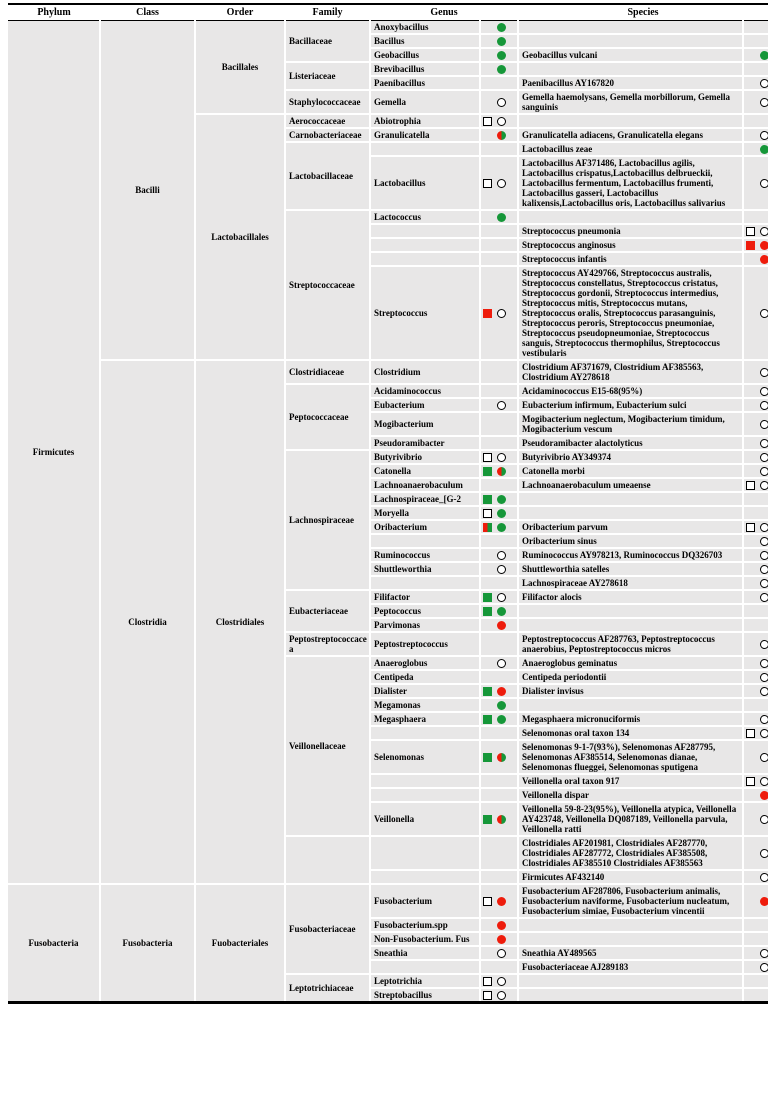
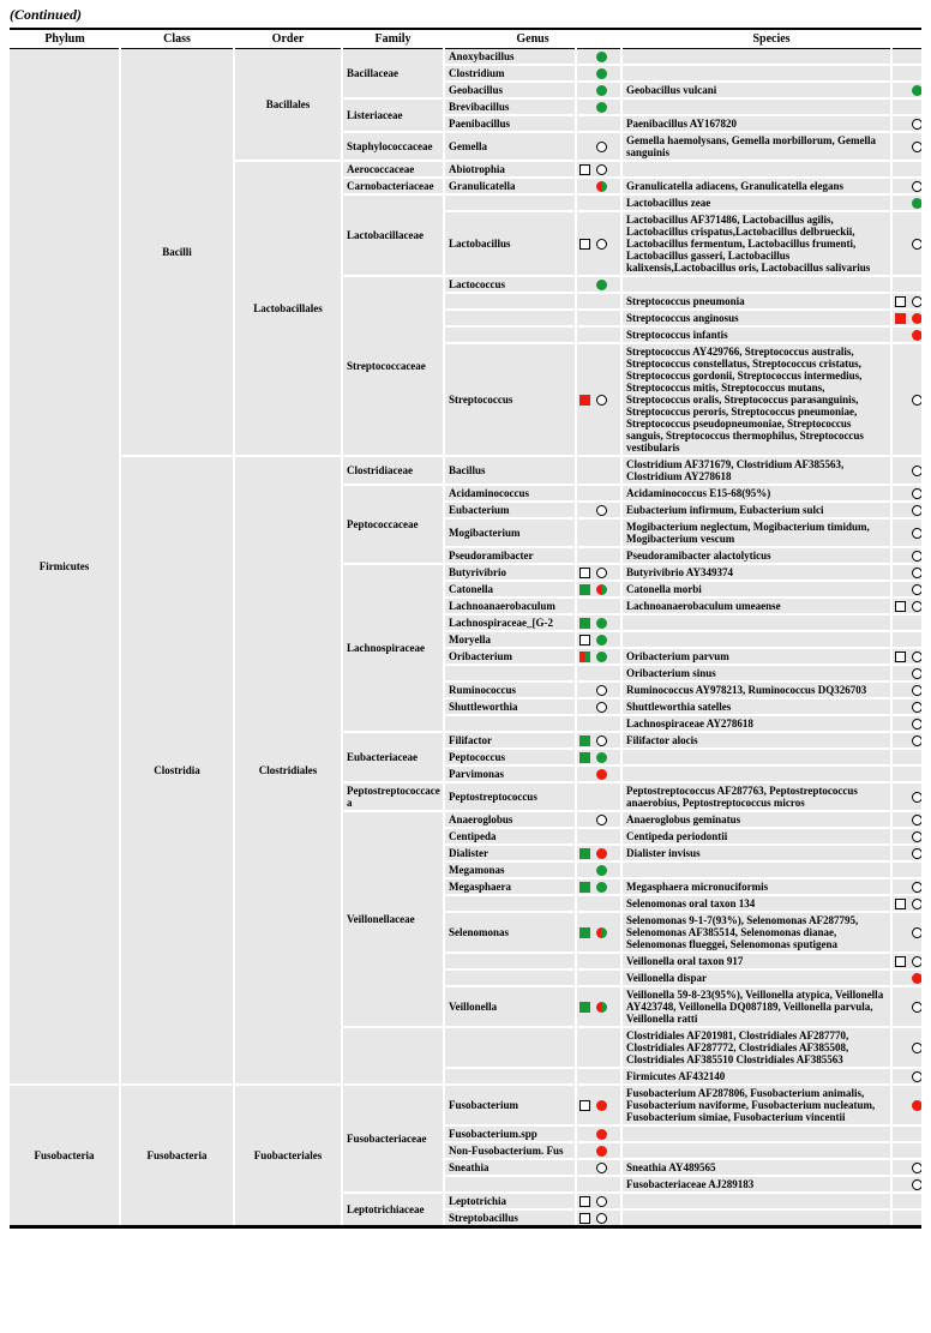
+ (Continued)
  Phylum	Class	Order	Family	Genus	Species
  Firmicutes	Bacilli	Bacillales	Bacillaceae	Anoxybacillus
- Bacillus
+ Clostridium
  Geobacillus		Geobacillus vulcani
  Listeriaceae	Brevibacillus
  Paenibacillus		Paenibacillus AY167820
  Staphylococcaceae	Gemella		Gemella haemolysans, Gemella morbillorum, Gemella sanguinis
  Lactobacillales	Aerococcaceae	Abiotrophia
  Carnobacteriaceae	Granulicatella		Granulicatella adiacens, Granulicatella elegans
  Lactobacillaceae			Lactobacillus zeae
  Lactobacillus		Lactobacillus AF371486, Lactobacillus agilis, Lactobacillus crispatus,Lactobacillus delbrueckii, Lactobacillus fermentum, Lactobacillus frumenti, Lactobacillus gasseri, Lactobacillus kalixensis,Lactobacillus oris, Lactobacillus salivarius
  Streptococcaceae	Lactococcus
  		Streptococcus pneumonia
  		Streptococcus anginosus
  		Streptococcus infantis
  Streptococcus		Streptococcus AY429766, Streptococcus australis, Streptococcus constellatus, Streptococcus cristatus, Streptococcus gordonii, Streptococcus intermedius, Streptococcus mitis, Streptococcus mutans, Streptococcus oralis, Streptococcus parasanguinis, Streptococcus peroris, Streptococcus pneumoniae, Streptococcus pseudopneumoniae, Streptococcus sanguis, Streptococcus thermophilus, Streptococcus vestibularis
- Clostridia	Clostridiales	Clostridiaceae	Clostridium		Clostridium AF371679, Clostridium AF385563, Clostridium AY278618
+ Clostridia	Clostridiales	Clostridiaceae	Bacillus		Clostridium AF371679, Clostridium AF385563, Clostridium AY278618
  Peptococcaceae	Acidaminococcus		Acidaminococcus E15-68(95%)
  Eubacterium		Eubacterium infirmum, Eubacterium sulci
  Mogibacterium		Mogibacterium neglectum, Mogibacterium timidum, Mogibacterium vescum
  Pseudoramibacter		Pseudoramibacter alactolyticus
  Lachnospiraceae	Butyrivibrio		Butyrivibrio AY349374
  Catonella		Catonella morbi
  Lachnoanaerobaculum		Lachnoanaerobaculum umeaense
  Lachnospiraceae_[G-2
  Moryella
  Oribacterium		Oribacterium parvum
  		Oribacterium sinus
  Ruminococcus		Ruminococcus AY978213, Ruminococcus DQ326703
  Shuttleworthia		Shuttleworthia satelles
  		Lachnospiraceae AY278618
  Eubacteriaceae	Filifactor		Filifactor alocis
  Peptococcus
  Parvimonas
  Peptostreptococcacea	Peptostreptococcus		Peptostreptococcus AF287763, Peptostreptococcus anaerobius, Peptostreptococcus micros
  Veillonellaceae	Anaeroglobus		Anaeroglobus geminatus
  Centipeda		Centipeda periodontii
  Dialister		Dialister invisus
  Megamonas
  Megasphaera		Megasphaera micronuciformis
  		Selenomonas oral taxon 134
  Selenomonas		Selenomonas 9-1-7(93%), Selenomonas AF287795, Selenomonas AF385514, Selenomonas dianae, Selenomonas flueggei, Selenomonas sputigena
  		Veillonella oral taxon 917
  		Veillonella dispar
  Veillonella		Veillonella 59-8-23(95%), Veillonella atypica, Veillonella AY423748, Veillonella DQ087189, Veillonella parvula, Veillonella ratti
  			Clostridiales AF201981, Clostridiales AF287770, Clostridiales AF287772, Clostridiales AF385508, Clostridiales AF385510 Clostridiales AF385563
  		Firmicutes AF432140
  Fusobacteria	Fusobacteria	Fuobacteriales	Fusobacteriaceae	Fusobacterium		Fusobacterium AF287806, Fusobacterium animalis, Fusobacterium naviforme, Fusobacterium nucleatum, Fusobacterium simiae, Fusobacterium vincentii
  Fusobacterium.spp
  Non-Fusobacterium. Fus
  Sneathia		Sneathia AY489565
  		Fusobacteriaceae AJ289183
  Leptotrichiaceae	Leptotrichia
  Streptobacillus
